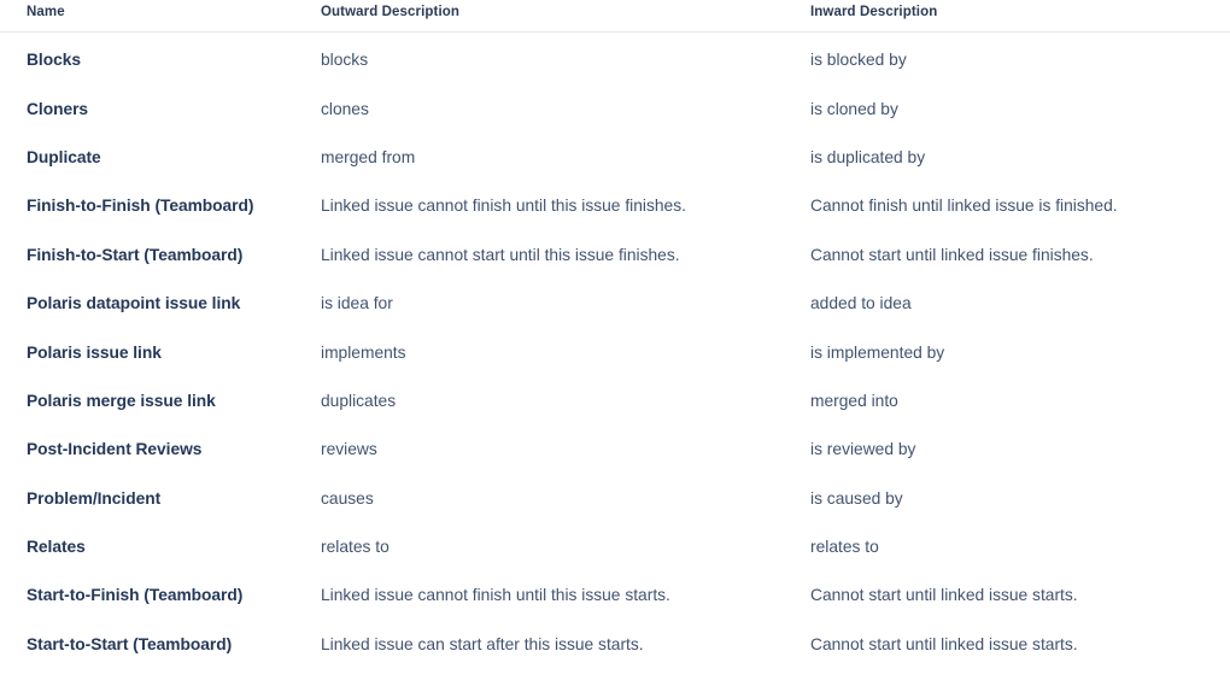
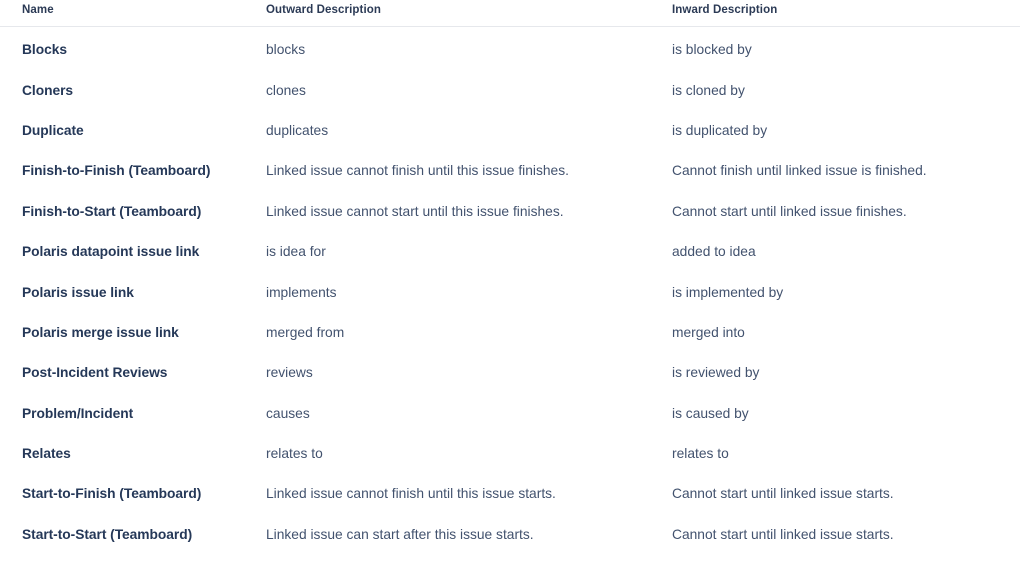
  Name	Outward Description	Inward Description
  Blocks	blocks	is blocked by
  Cloners	clones	is cloned by
- Duplicate	merged from	is duplicated by
+ Duplicate	duplicates	is duplicated by
  Finish-to-Finish (Teamboard)	Linked issue cannot finish until this issue finishes.	Cannot finish until linked issue is finished.
  Finish-to-Start (Teamboard)	Linked issue cannot start until this issue finishes.	Cannot start until linked issue finishes.
  Polaris datapoint issue link	is idea for	added to idea
  Polaris issue link	implements	is implemented by
- Polaris merge issue link	duplicates	merged into
+ Polaris merge issue link	merged from	merged into
  Post-Incident Reviews	reviews	is reviewed by
  Problem/Incident	causes	is caused by
  Relates	relates to	relates to
  Start-to-Finish (Teamboard)	Linked issue cannot finish until this issue starts.	Cannot start until linked issue starts.
  Start-to-Start (Teamboard)	Linked issue can start after this issue starts.	Cannot start until linked issue starts.
